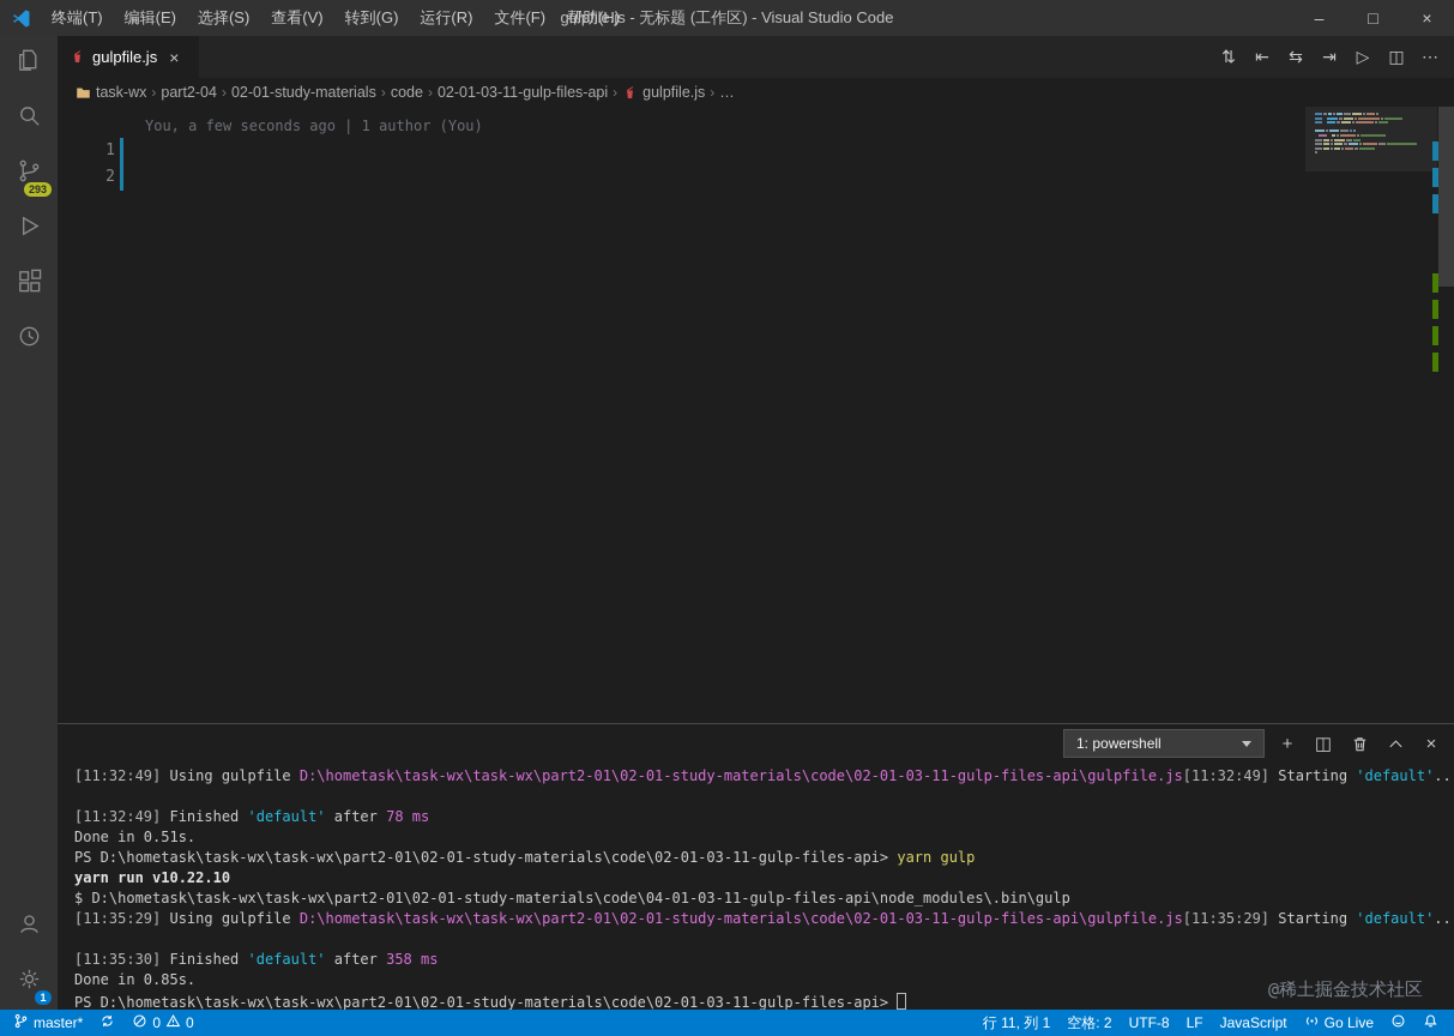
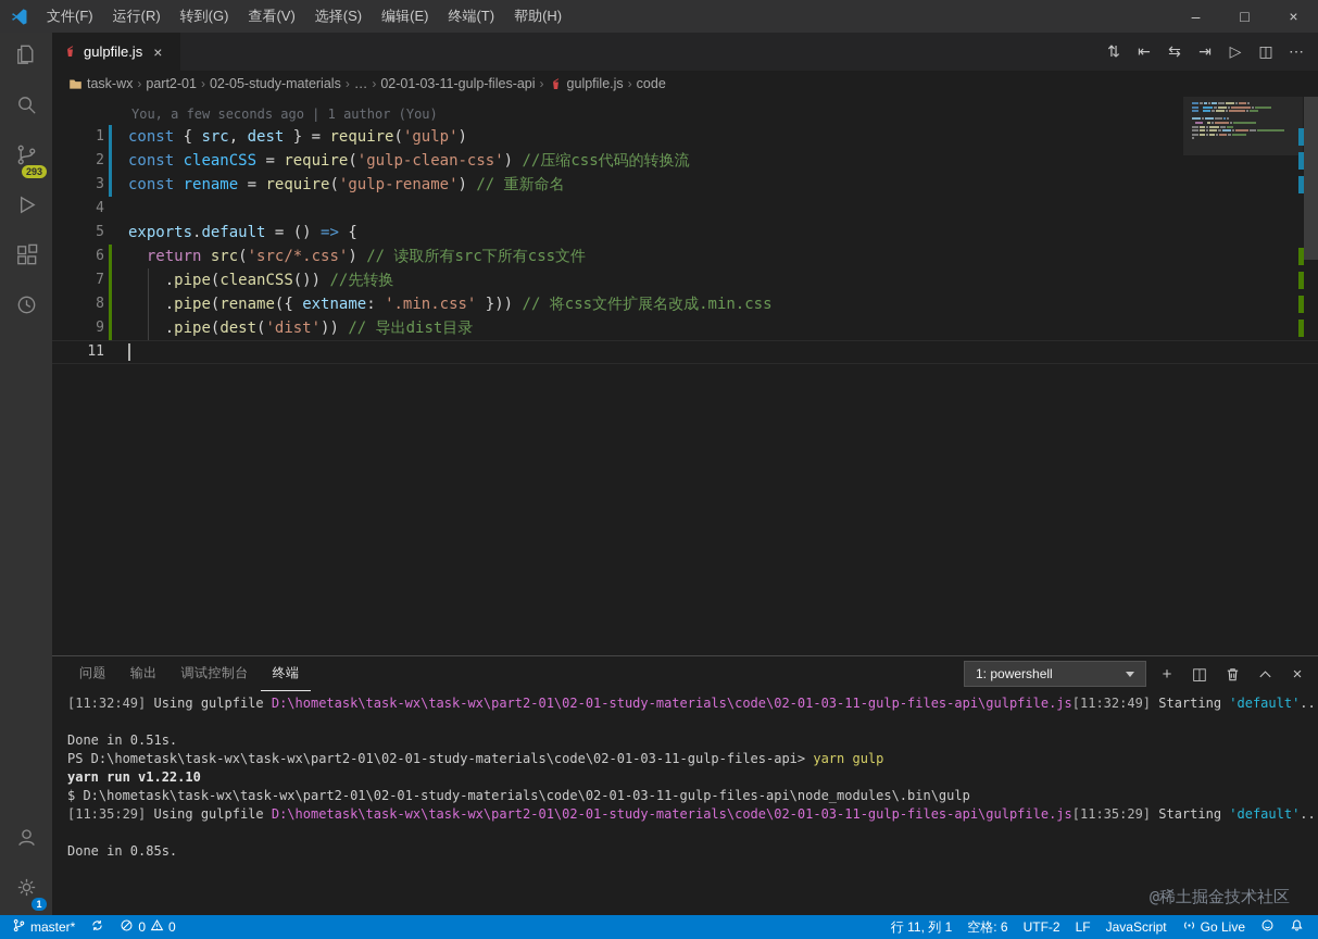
- 终端(T)
+ 文件(F)
- 编辑(E)
+ 运行(R)
- 选择(S)
+ 转到(G)
  查看(V)
- 转到(G)
+ 选择(S)
- 运行(R)
+ 编辑(E)
- 文件(F)
+ 终端(T)
  帮助(H)
- gulpfile.js - 无标题 (工作区) - Visual Studio Code
  –
  □
  ×
  293
  1
  gulpfile.js
  ×
  ⇅
  ⇤
  ⇆
  ⇥
  ▷
  ◫
  ⋯
  task-wx
  ›
- part2-04
+ part2-01
  ›
- 02-01-study-materials
+ 02-05-study-materials
  ›
- code
+ …
  ›
  02-01-03-11-gulp-files-api
  ›
  gulpfile.js
  ›
- …
+ code
  You, a few seconds ago | 1 author (You)
  1
+ const { src, dest } = require('gulp')
  2
+ const cleanCSS = require('gulp-clean-css') //压缩css代码的转换流
+ 3
+ const rename = require('gulp-rename') // 重新命名
+ 4
+ 5
+ exports.default = () => {
+ 6
+ return src('src/*.css') // 读取所有src下所有css文件
+ 7
+ .pipe(cleanCSS()) //先转换
+ 8
+ .pipe(rename({ extname: '.min.css' })) // 将css文件扩展名改成.min.css
+ 9
+ .pipe(dest('dist')) // 导出dist目录
+ 11
+ 问题
+ 输出
+ 调试控制台
+ 终端
  1: powershell
  +
  ◫
  ×
  [11:32:49] Using gulpfile D:\hometask\task-wx\task-wx\part2-01\02-01-study-materials\code\02-01-03-11-gulp-files-api\gulpfile.js[11:32:49] Starting 'default'..
- [11:32:49] Finished 'default' after 78 ms
  Done in 0.51s.
  PS D:\hometask\task-wx\task-wx\part2-01\02-01-study-materials\code\02-01-03-11-gulp-files-api> yarn gulp
- yarn run v10.22.10
+ yarn run v1.22.10
- $ D:\hometask\task-wx\task-wx\part2-01\02-01-study-materials\code\04-01-03-11-gulp-files-api\node_modules\.bin\gulp
+ $ D:\hometask\task-wx\task-wx\part2-01\02-01-study-materials\code\02-01-03-11-gulp-files-api\node_modules\.bin\gulp
  [11:35:29] Using gulpfile D:\hometask\task-wx\task-wx\part2-01\02-01-study-materials\code\02-01-03-11-gulp-files-api\gulpfile.js[11:35:29] Starting 'default'..
- [11:35:30] Finished 'default' after 358 ms
  Done in 0.85s.
- PS D:\hometask\task-wx\task-wx\part2-01\02-01-study-materials\code\02-01-03-11-gulp-files-api>
  @稀土掘金技术社区
  master*
  0
  0
  行 11, 列 1
- 空格: 2
+ 空格: 6
- UTF-8
+ UTF-2
  LF
  JavaScript
  Go Live
